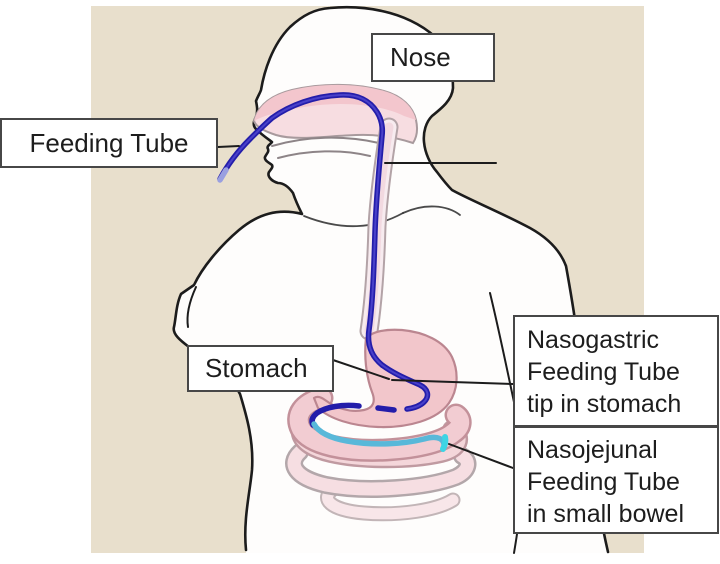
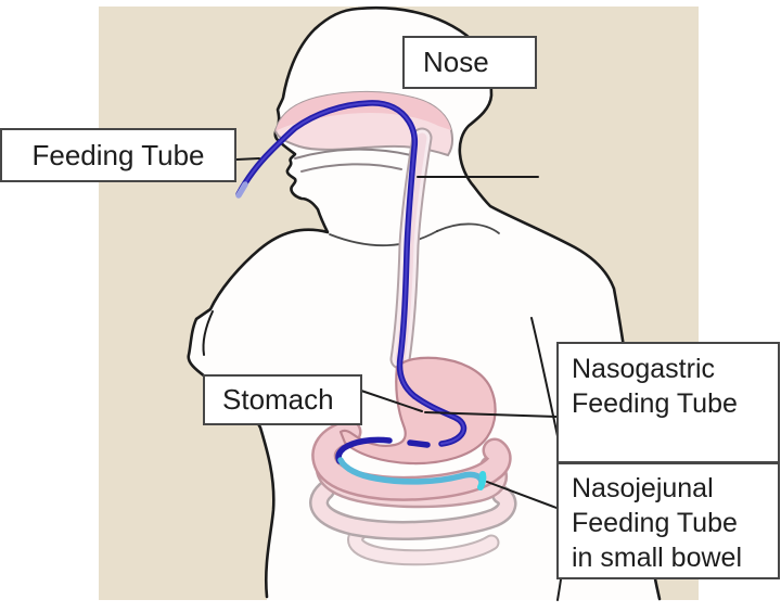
  Feeding Tube
  Nose
  Stomach
  Nasogastric
  Feeding Tube
- tip in stomach
  Nasojejunal
  Feeding Tube
  in small bowel
